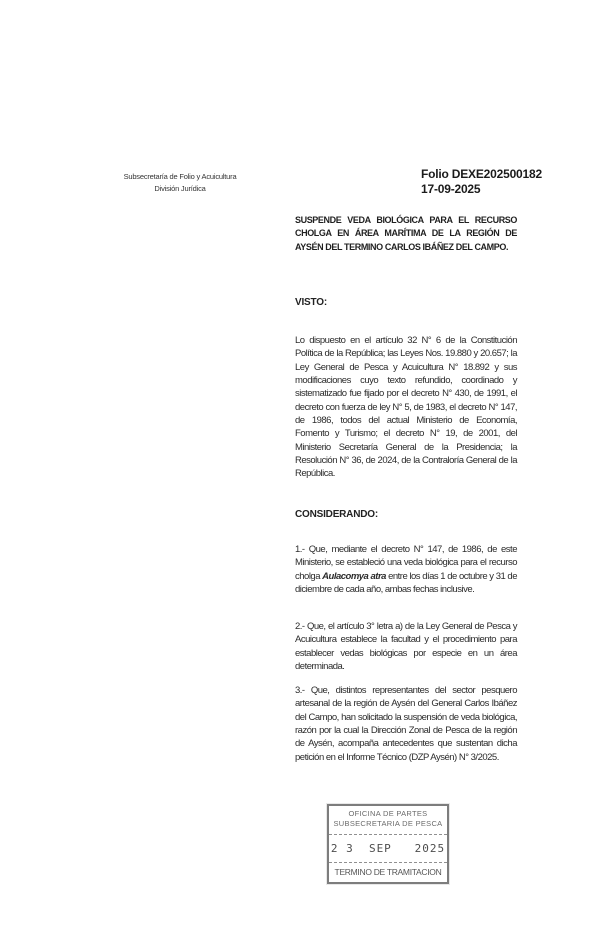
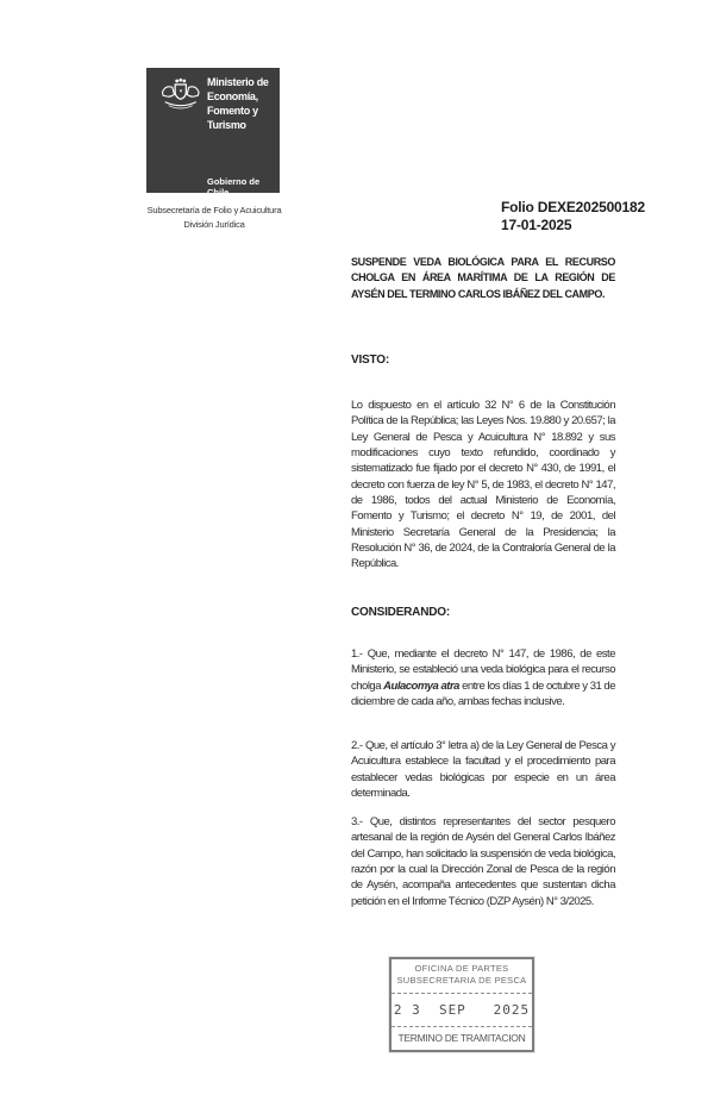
+ Ministerio de
+ Economía,
+ Fomento y
+ Turismo
+ Gobierno de Chile
  Subsecretaría de Folio y Acuicultura
  División Jurídica
  Folio DEXE202500182
- 17-09-2025
+ 17-01-2025
  SUSPENDE VEDA BIOLÓGICA PARA EL RECURSO CHOLGA EN ÁREA MARÍTIMA DE LA REGIÓN DE AYSÉN DEL TERMINO CARLOS IBÁÑEZ DEL CAMPO.
  VISTO:
  Lo dispuesto en el artículo 32 N° 6 de la Constitución Política de la República; las Leyes Nos. 19.880 y 20.657; la Ley General de Pesca y Acuicultura N° 18.892 y sus modificaciones cuyo texto refundido, coordinado y sistematizado fue fijado por el decreto N° 430, de 1991, el decreto con fuerza de ley N° 5, de 1983, el decreto N° 147, de 1986, todos del actual Ministerio de Economía, Fomento y Turismo; el decreto N° 19, de 2001, del Ministerio Secretaría General de la Presidencia; la Resolución N° 36, de 2024, de la Contraloría General de la República.
  CONSIDERANDO:
  1.- Que, mediante el decreto N° 147, de 1986, de este Ministerio, se estableció una veda biológica para el recurso cholga Aulacomya atra entre los días 1 de octubre y 31 de diciembre de cada año, ambas fechas inclusive.
  2.- Que, el artículo 3° letra a) de la Ley General de Pesca y Acuicultura establece la facultad y el procedimiento para establecer vedas biológicas por especie en un área determinada.
  3.- Que, distintos representantes del sector pesquero artesanal de la región de Aysén del General Carlos Ibáñez del Campo, han solicitado la suspensión de veda biológica, razón por la cual la Dirección Zonal de Pesca de la región de Aysén, acompaña antecedentes que sustentan dicha petición en el Informe Técnico (DZP Aysén) N° 3/2025.
  OFICINA DE PARTES
  SUBSECRETARIA DE PESCA
  2 3 SEP 2025
  TERMINO DE TRAMITACION
